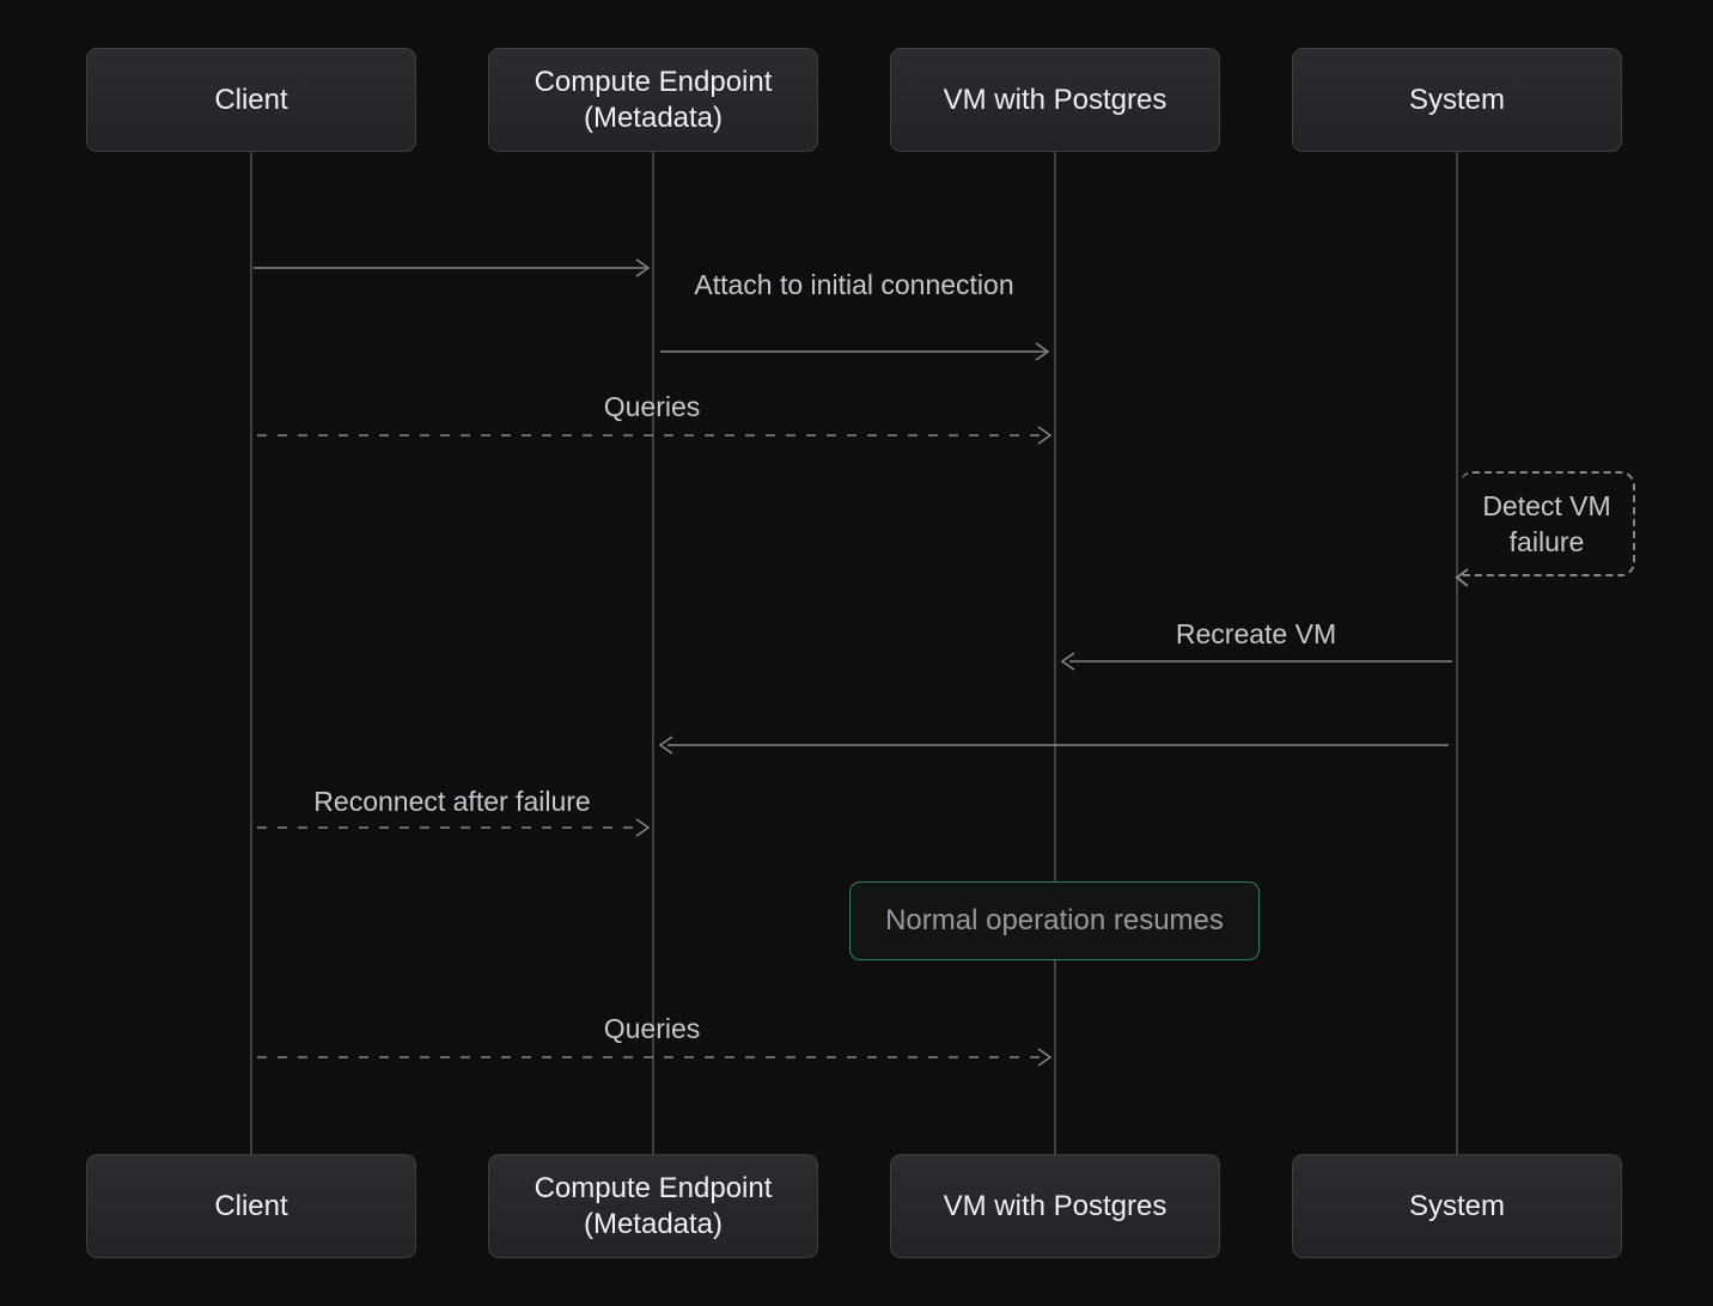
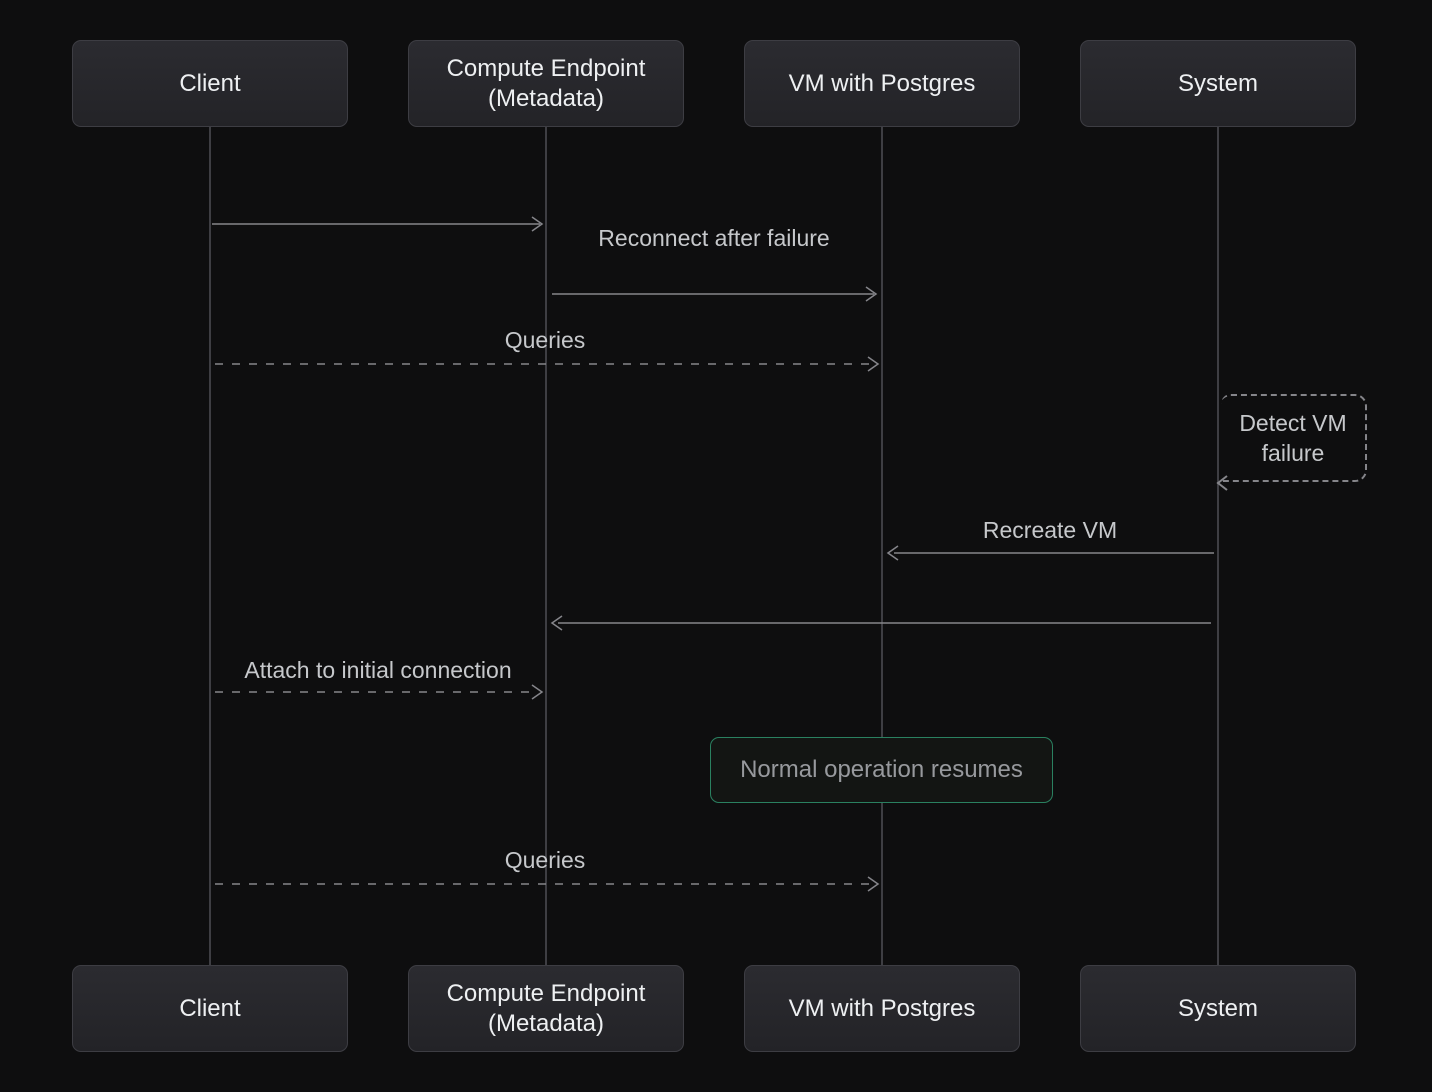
  Client
  Compute Endpoint (Metadata)
  VM with Postgres
  System
- Attach to initial connection
+ Reconnect after failure
  Queries
  Detect VM failure
  Recreate VM
- Reconnect after failure
+ Attach to initial connection
  Normal operation resumes
  Queries
  Client
  Compute Endpoint (Metadata)
  VM with Postgres
  System
